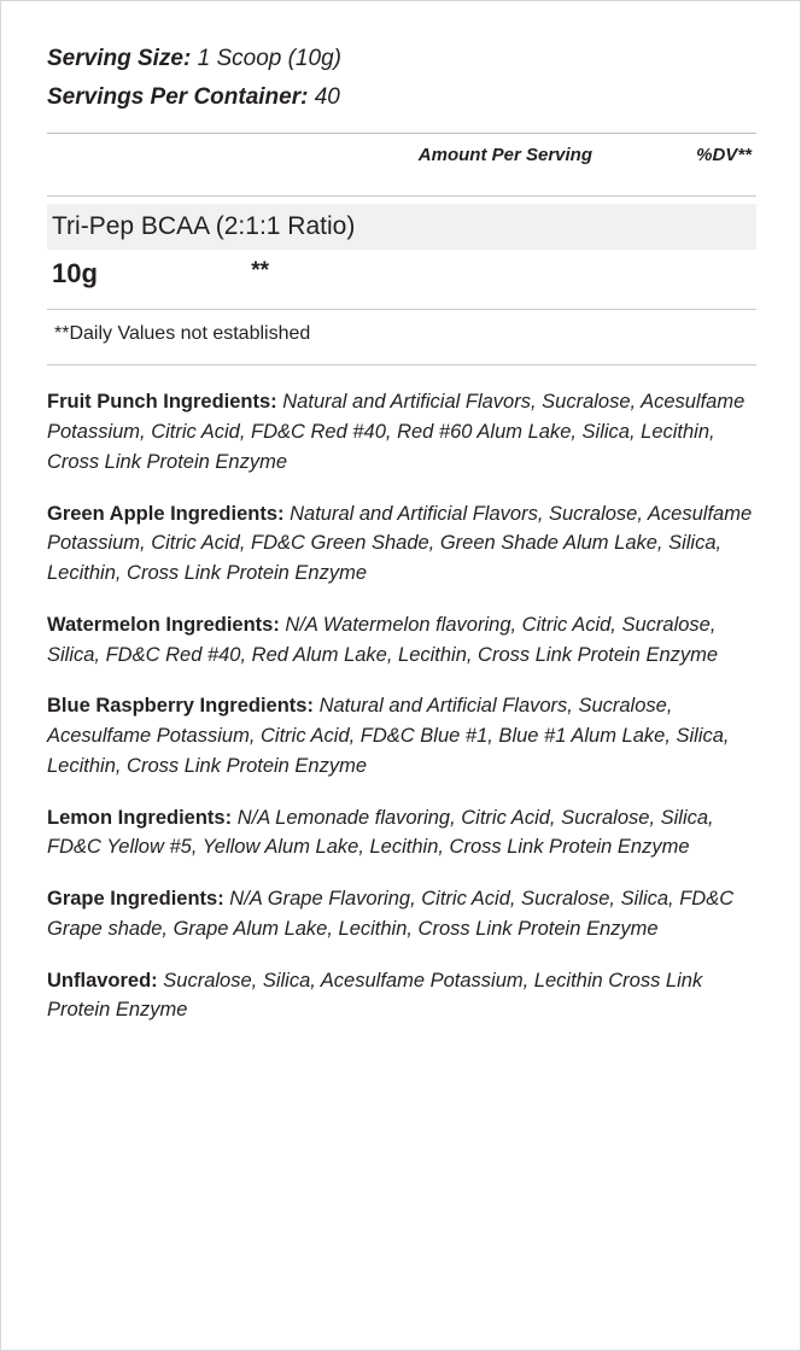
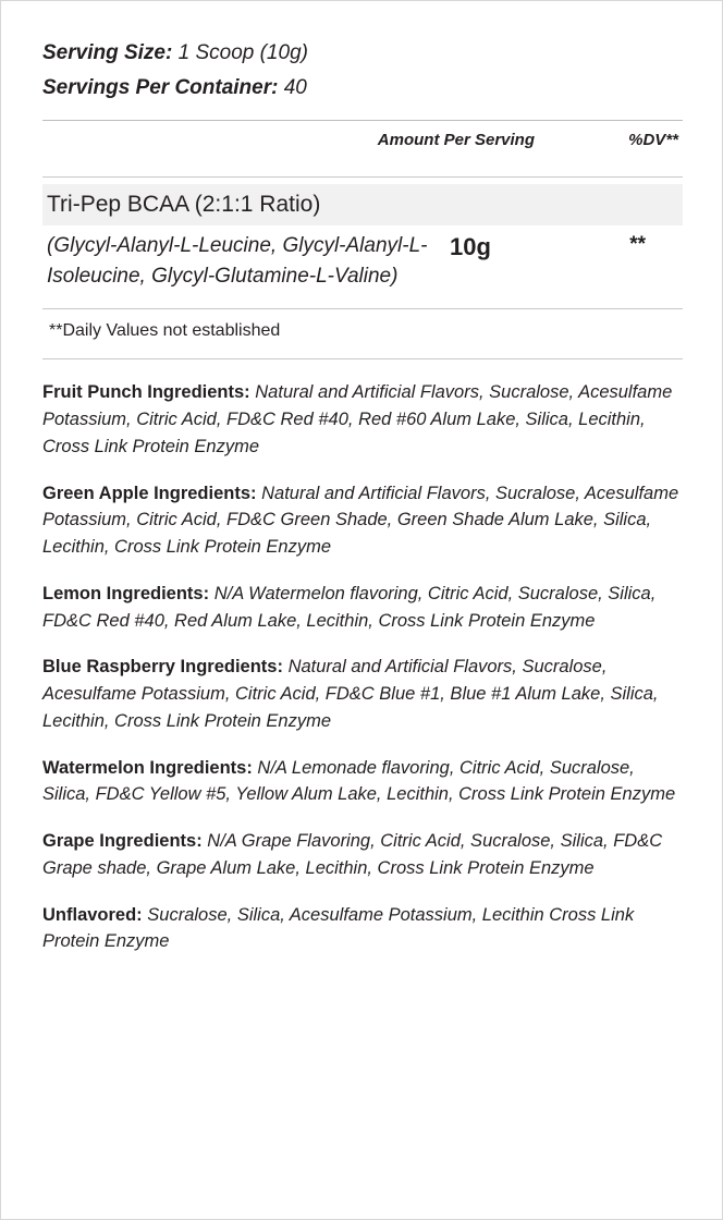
  Serving Size: 1 Scoop (10g)
  Servings Per Container: 40
  Amount Per Serving
  %DV**
  Tri-Pep BCAA (2:1:1 Ratio)
+ (Glycyl-Alanyl-L-Leucine, Glycyl-Alanyl-L-Isoleucine, Glycyl-Glutamine-L-Valine)
  10g
  **
  **Daily Values not established
  Fruit Punch Ingredients: Natural and Artificial Flavors, Sucralose, Acesulfame Potassium, Citric Acid, FD&C Red #40, Red #60 Alum Lake, Silica, Lecithin, Cross Link Protein Enzyme
  Green Apple Ingredients: Natural and Artificial Flavors, Sucralose, Acesulfame Potassium, Citric Acid, FD&C Green Shade, Green Shade Alum Lake, Silica, Lecithin, Cross Link Protein Enzyme
- Watermelon Ingredients: N/A Watermelon flavoring, Citric Acid, Sucralose, Silica, FD&C Red #40, Red Alum Lake, Lecithin, Cross Link Protein Enzyme
+ Lemon Ingredients: N/A Watermelon flavoring, Citric Acid, Sucralose, Silica, FD&C Red #40, Red Alum Lake, Lecithin, Cross Link Protein Enzyme
  Blue Raspberry Ingredients: Natural and Artificial Flavors, Sucralose, Acesulfame Potassium, Citric Acid, FD&C Blue #1, Blue #1 Alum Lake, Silica, Lecithin, Cross Link Protein Enzyme
- Lemon Ingredients: N/A Lemonade flavoring, Citric Acid, Sucralose, Silica, FD&C Yellow #5, Yellow Alum Lake, Lecithin, Cross Link Protein Enzyme
+ Watermelon Ingredients: N/A Lemonade flavoring, Citric Acid, Sucralose, Silica, FD&C Yellow #5, Yellow Alum Lake, Lecithin, Cross Link Protein Enzyme
  Grape Ingredients: N/A Grape Flavoring, Citric Acid, Sucralose, Silica, FD&C Grape shade, Grape Alum Lake, Lecithin, Cross Link Protein Enzyme
  Unflavored: Sucralose, Silica, Acesulfame Potassium, Lecithin Cross Link Protein Enzyme
